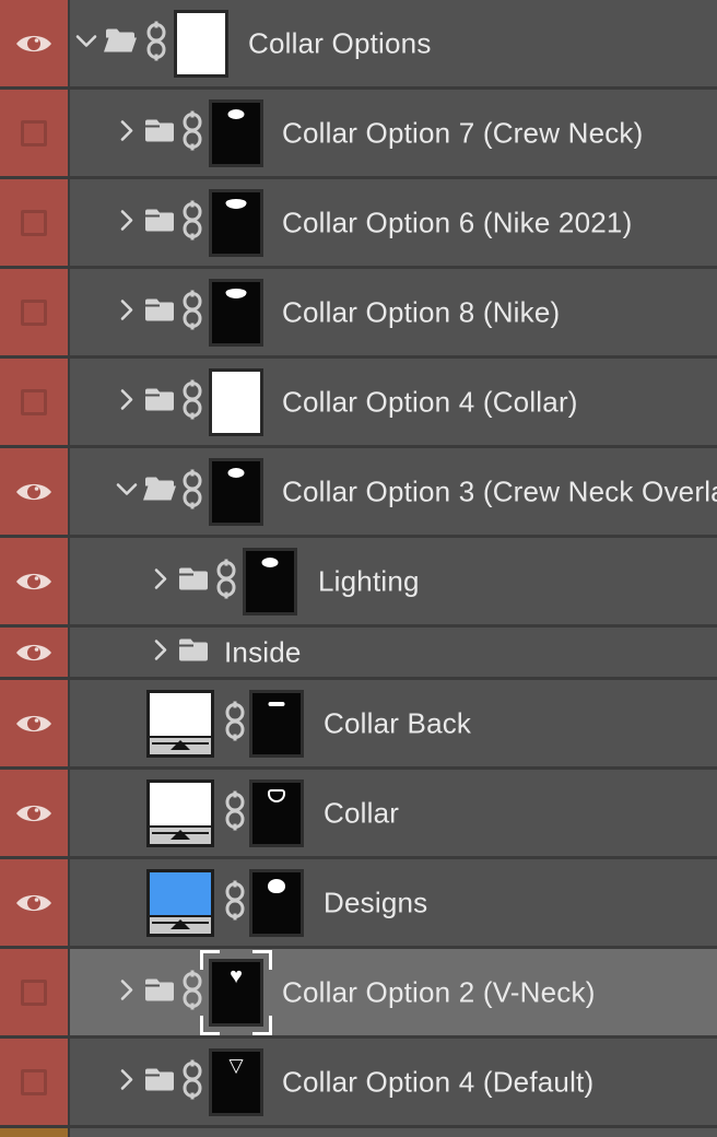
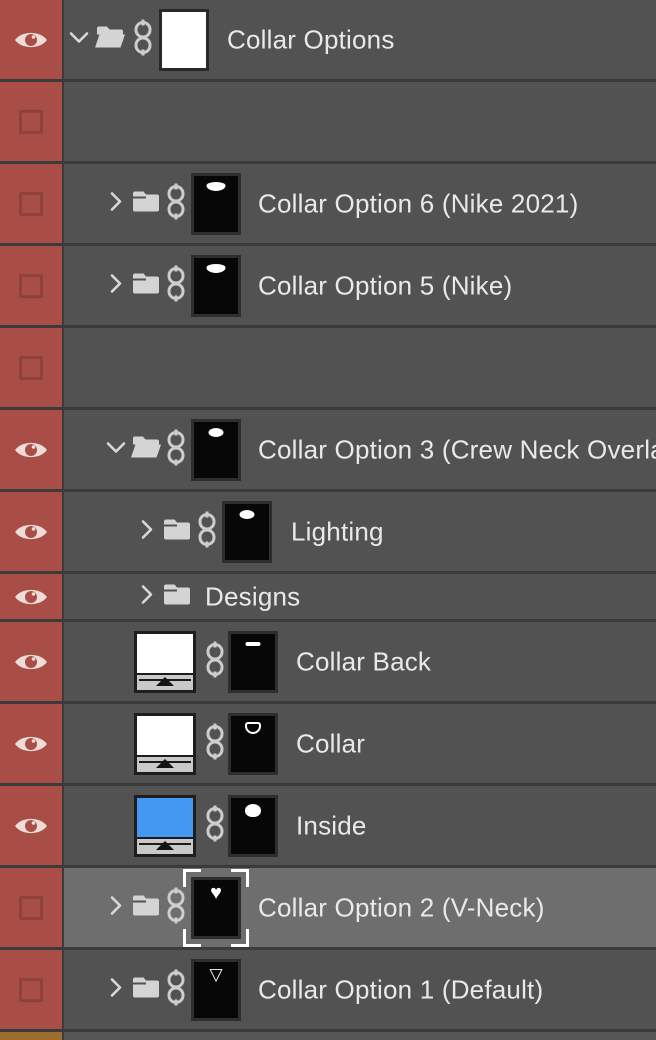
  Collar Options
- Collar Option 7 (Crew Neck)
  Collar Option 6 (Nike 2021)
- Collar Option 8 (Nike)
+ Collar Option 5 (Nike)
- Collar Option 4 (Collar)
  Collar Option 3 (Crew Neck Overl
  Lighting
- Inside
+ Designs
  Collar Back
  Collar
- Designs
+ Inside
  ♥
  Collar Option 2 (V-Neck)
  ▽
- Collar Option 4 (Default)
+ Collar Option 1 (Default)
